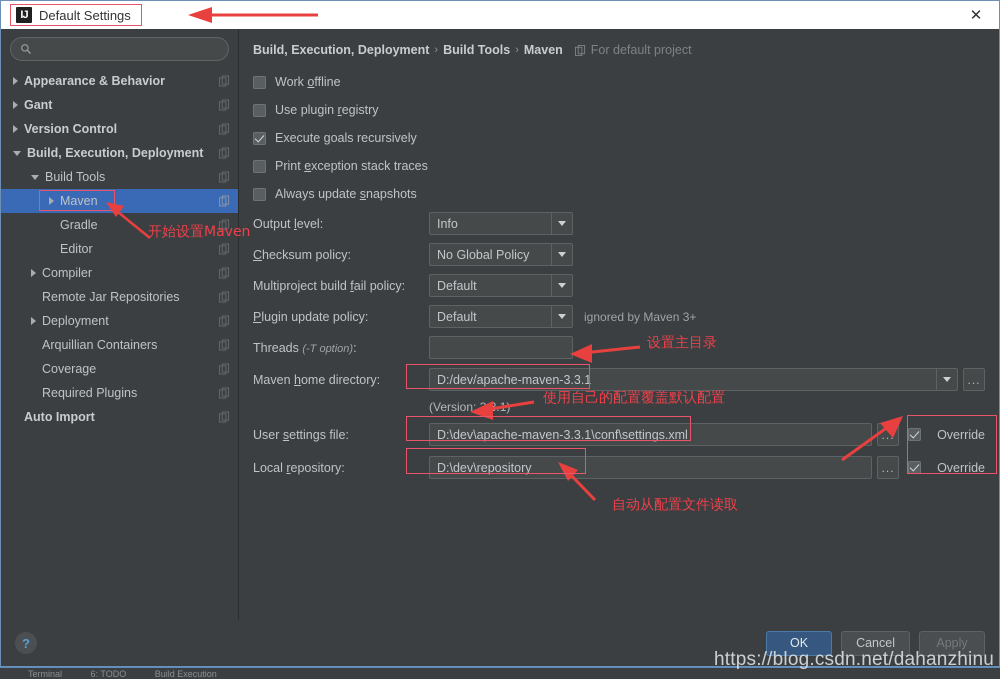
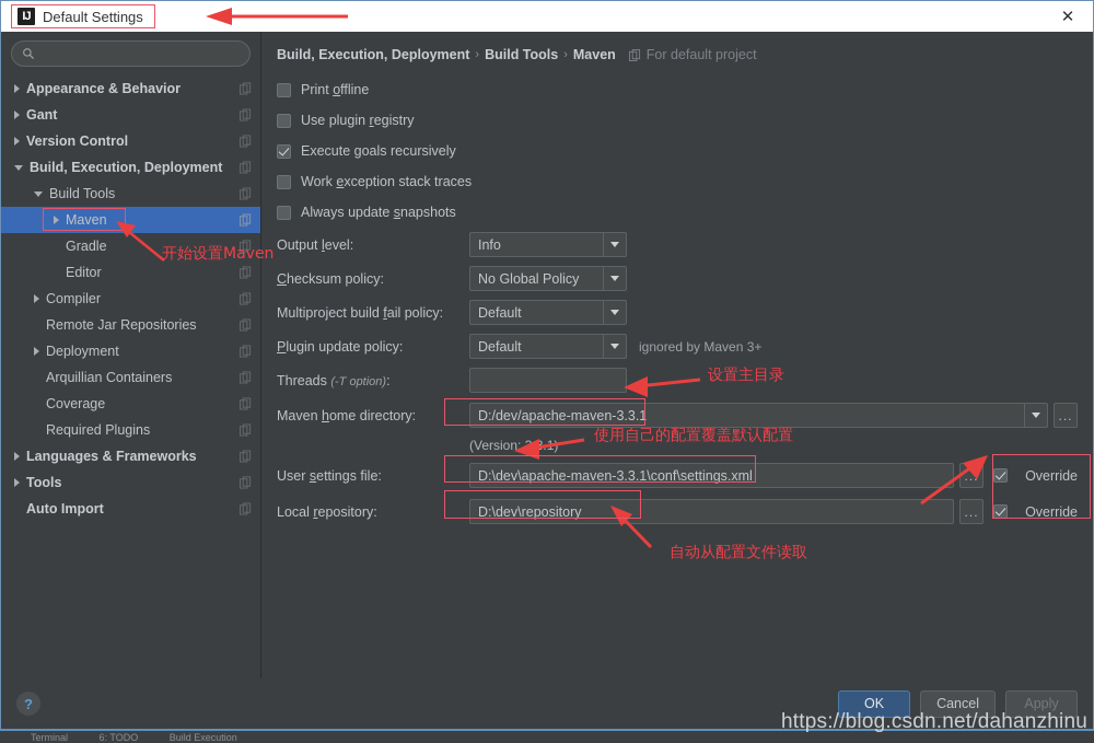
  Terminal 6: TODO Build Execution
  IJ
  Default Settings
  ✕
  Appearance & Behavior
  Gant
  Version Control
  Build, Execution, Deployment
  Build Tools
  Maven
  Gradle
  Editor
  Compiler
  Remote Jar Repositories
  Deployment
  Arquillian Containers
  Coverage
  Required Plugins
+ Languages & Frameworks
+ Tools
  Auto Import
  Build, Execution, Deployment
  ›
  Build Tools
  ›
  Maven
  For default project
- Work offline
+ Print offline
  Use plugin registry
  Execute goals recursively
- Print exception stack traces
+ Work exception stack traces
  Always update snapshots
  Output level:
  Info
  Checksum policy:
  No Global Policy
  Multiproject build fail policy:
  Default
  Plugin update policy:
  Default
  ignored by Maven 3+
  Threads (-T option):
  Maven home directory:
  D:/dev/apache-maven-3.3.1
  ...
  User settings file:
  D:\dev\apache-maven-3.3.1\conf\settings.xml
  Override
  Local repository:
  D:\dev\repository
  ...
  Override
  ?
  OK
  Cancel
  Apply
  开始设置Maven
  设置主目录
  使用自己的配置覆盖默认配置
  自动从配置文件读取
  https://blog.csdn.net/dahanzhinu
